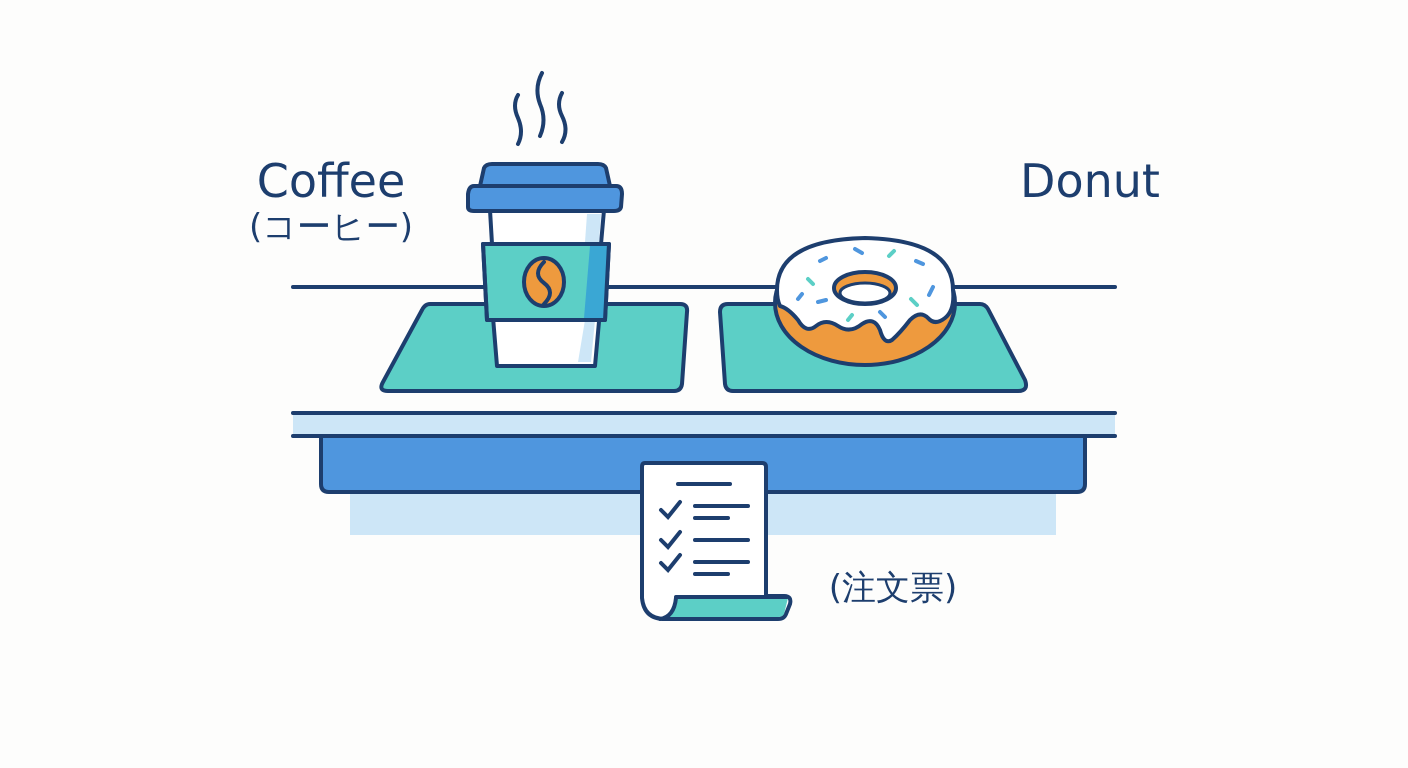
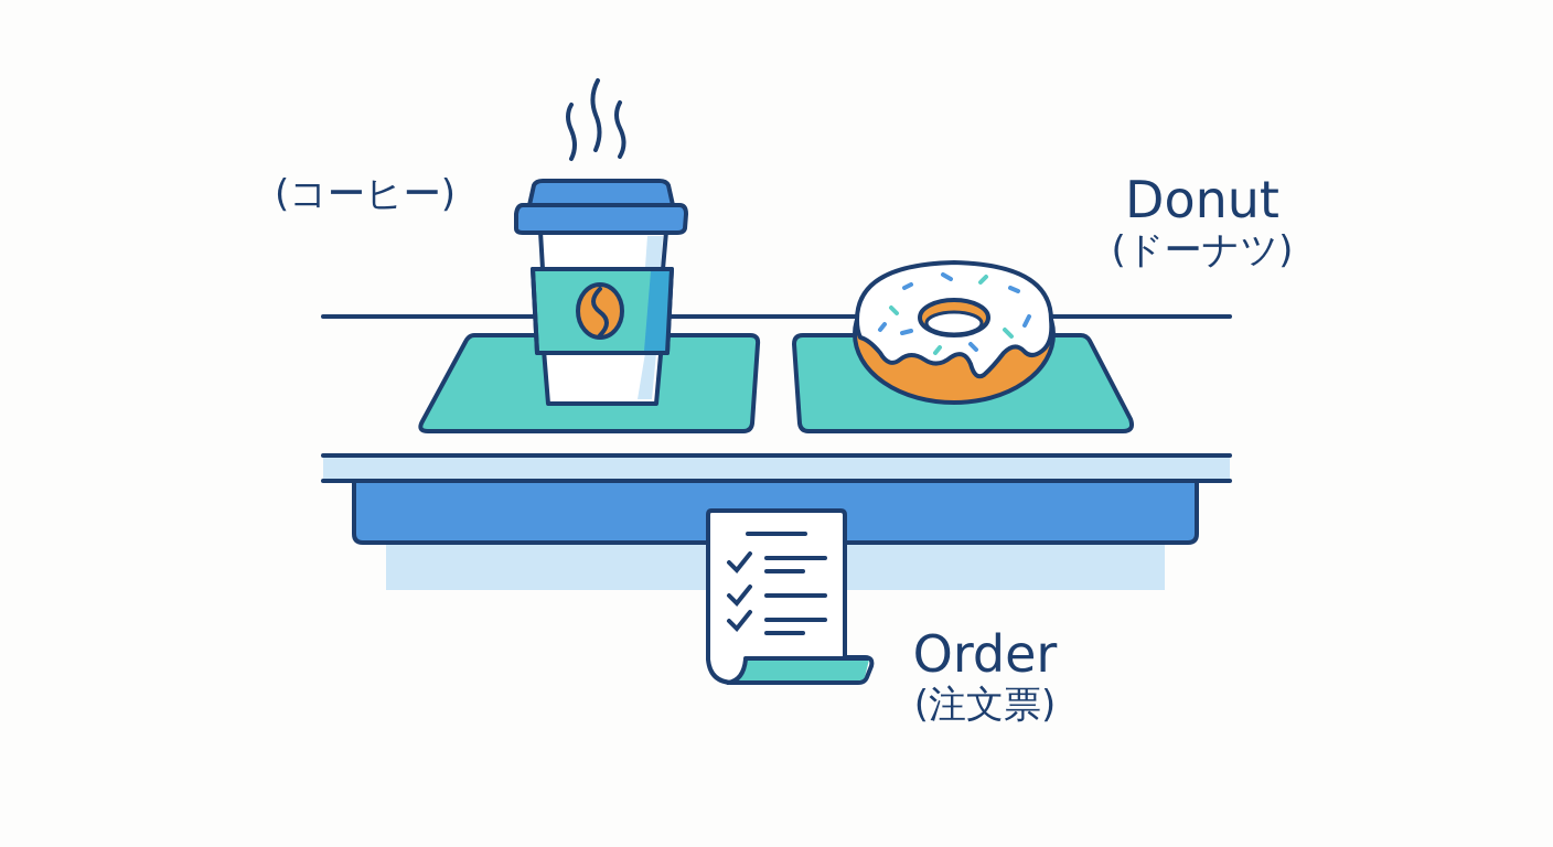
- Coffee
  (コーヒー)
  Donut
+ (ドーナツ)
+ Order
  (注文票)
